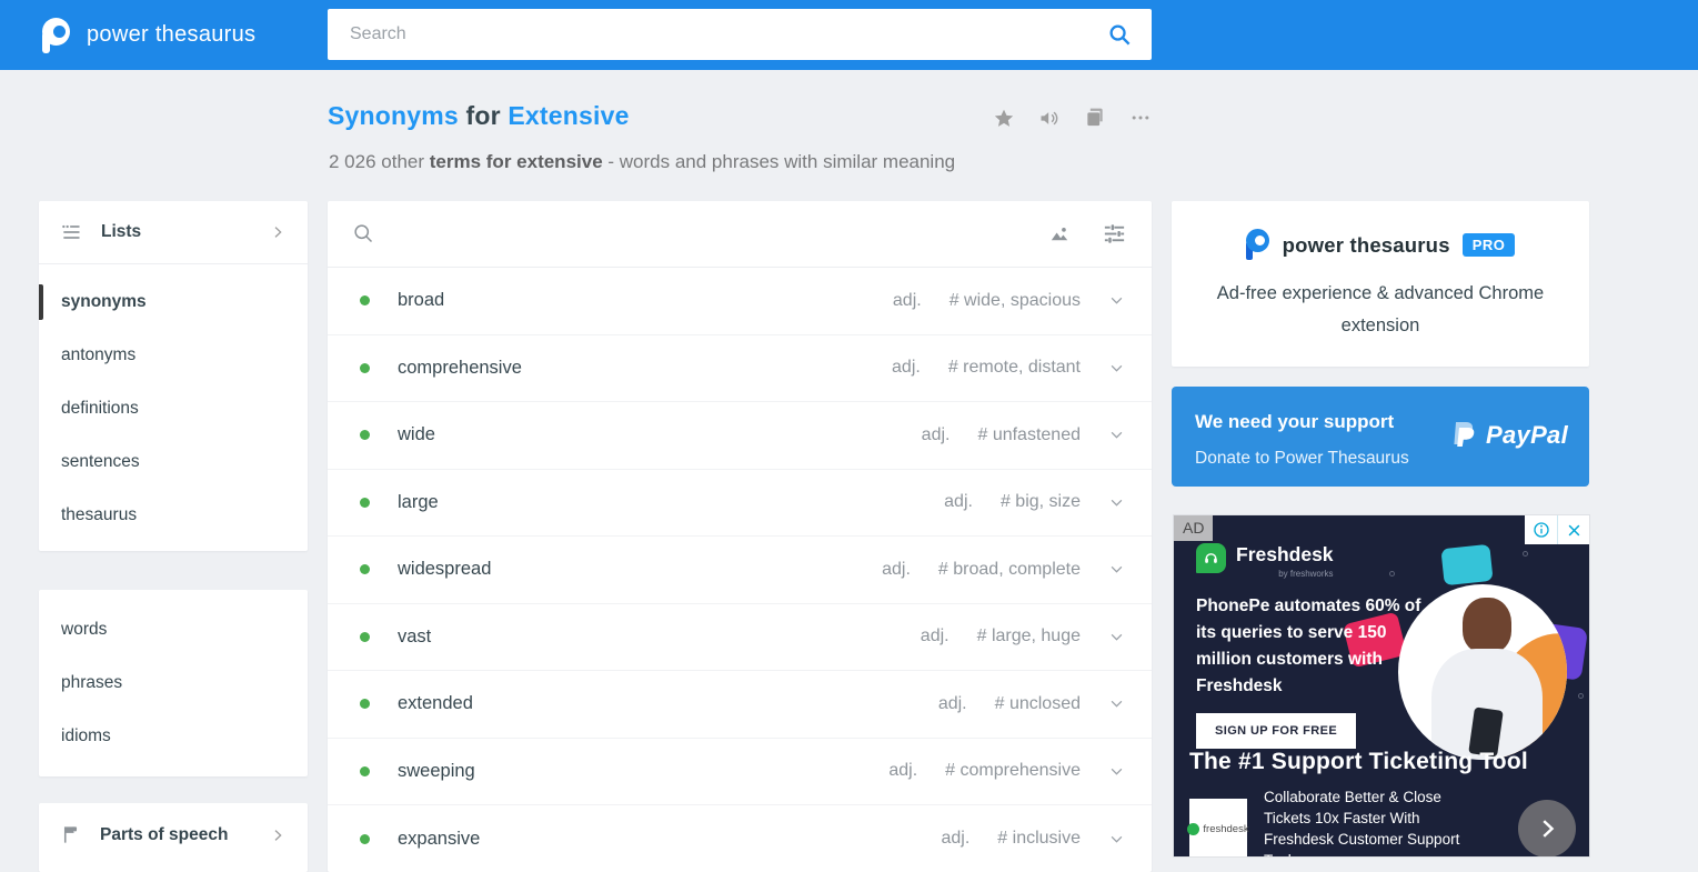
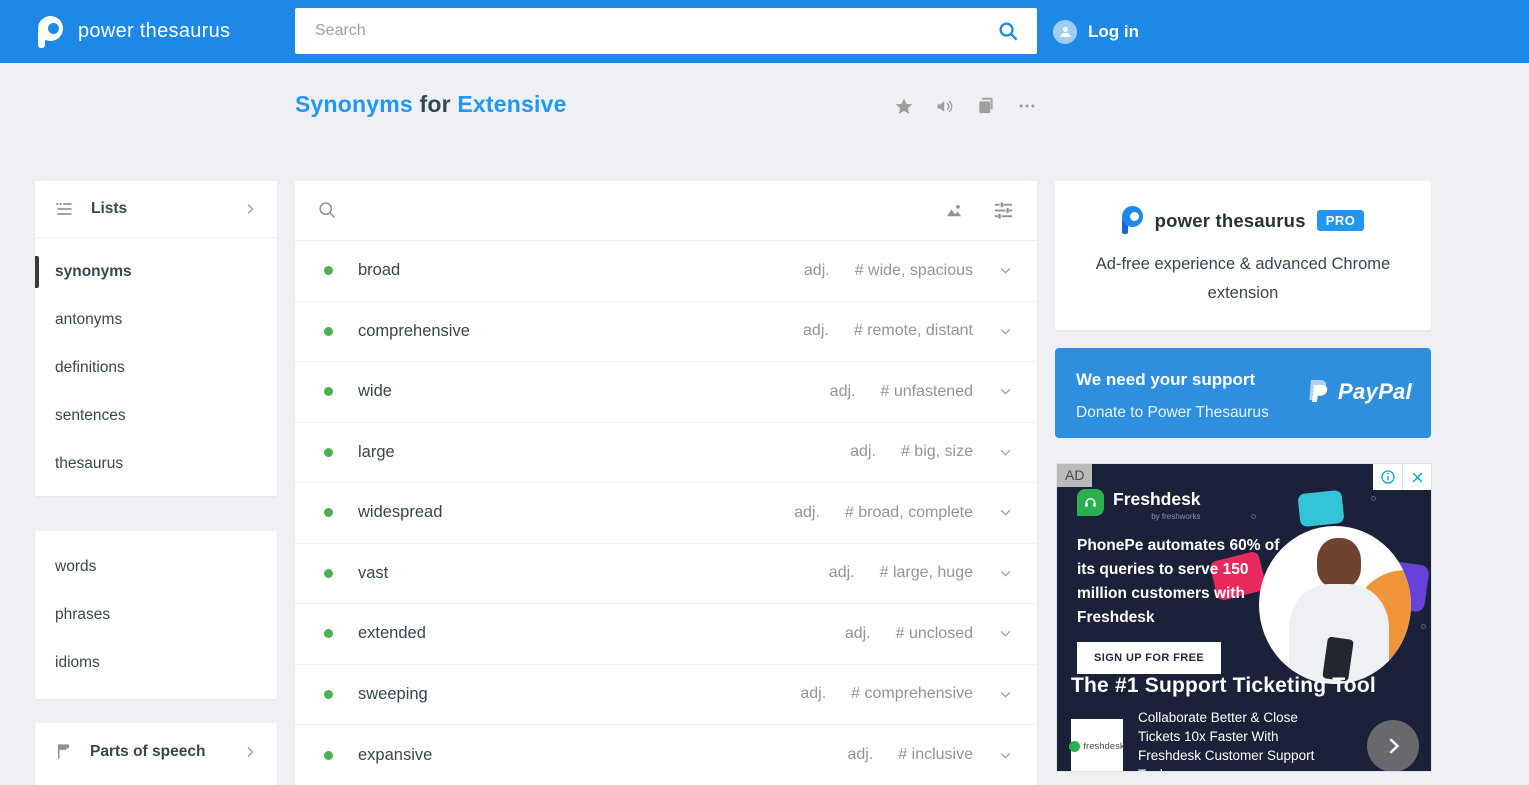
  power thesaurus
  Search
+ Log in
  Synonyms for Extensive
- 2 026 other terms for extensive - words and phrases with similar meaning
  Lists
  synonyms
  antonyms
  definitions
  sentences
  thesaurus
  words
  phrases
  idioms
  Parts of speech
  broad
  adj.
  # wide, spacious
  comprehensive
  adj.
  # remote, distant
  wide
  adj.
  # unfastened
  large
  adj.
  # big, size
  widespread
  adj.
  # broad, complete
  vast
  adj.
  # large, huge
  extended
  adj.
  # unclosed
  sweeping
  adj.
  # comprehensive
  expansive
  adj.
  # inclusive
  power thesaurus
  PRO
  Ad-free experience & advanced Chrome extension
  We need your support
  Donate to Power Thesaurus
  PayPal
  AD
  Freshdesk
  by freshworks
  PhonePe automates 60% of its queries to serve 150 million customers with Freshdesk
  SIGN UP FOR FREE
  The #1 Support Ticketing Tool
  freshdesk
  Collaborate Better & Close Tickets 10x Faster With Freshdesk Customer Support
